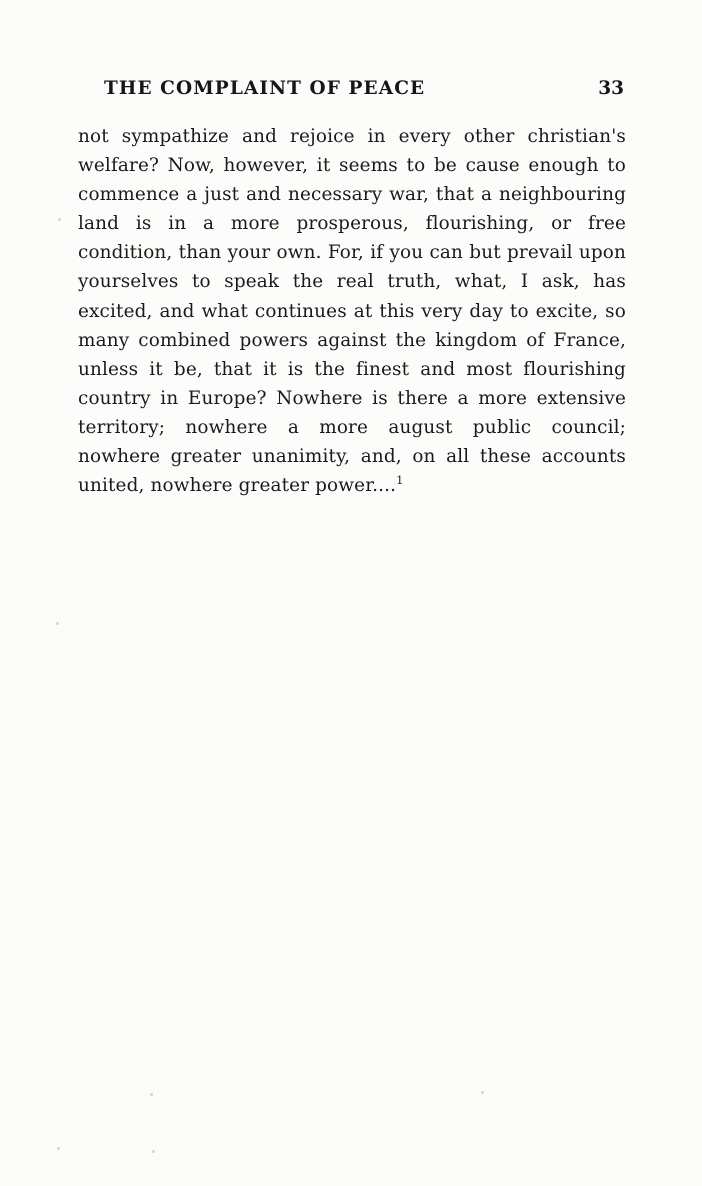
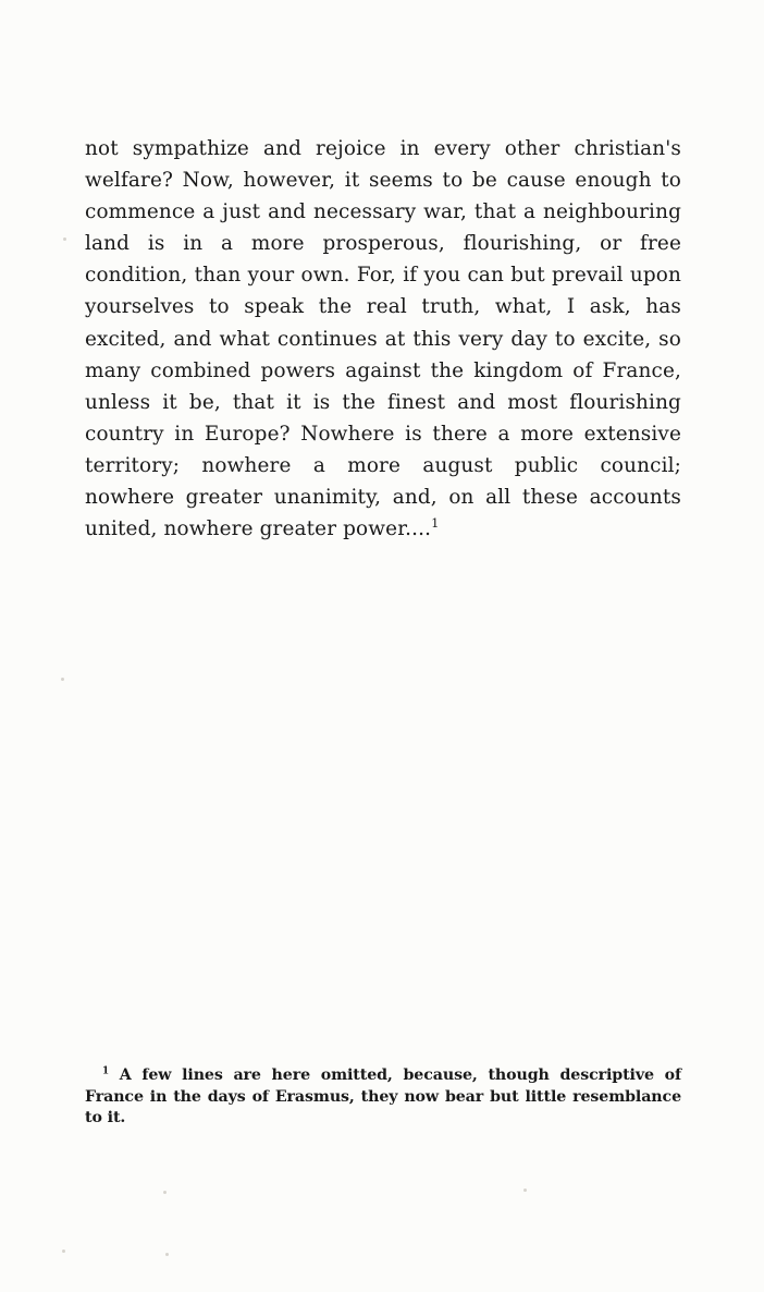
- THE COMPLAINT OF PEACE
- 33
  not sympathize and rejoice in every other christian's welfare? Now, however, it seems to be cause enough to commence a just and necessary war, that a neighbouring land is in a more prosperous, flourishing, or free condition, than your own. For, if you can but prevail upon yourselves to speak the real truth, what, I ask, has excited, and what continues at this very day to excite, so many combined powers against the kingdom of France, unless it be, that it is the finest and most flourishing country in Europe? Nowhere is there a more extensive territory; nowhere a more august public council; nowhere greater unanimity, and, on all these accounts united, nowhere greater power....1
+ 1 A few lines are here omitted, because, though descriptive of France in the days of Erasmus, they now bear but little resemblance to it.
